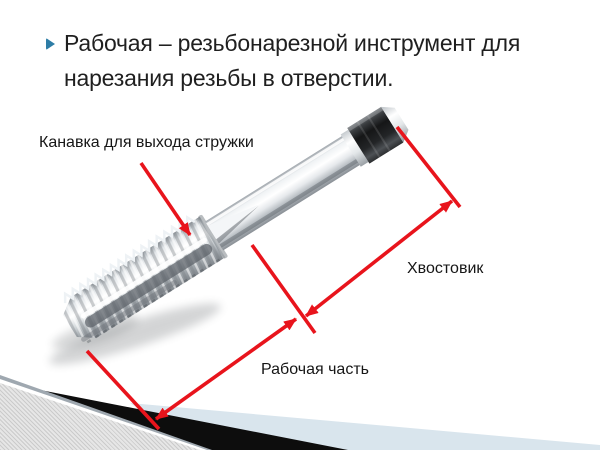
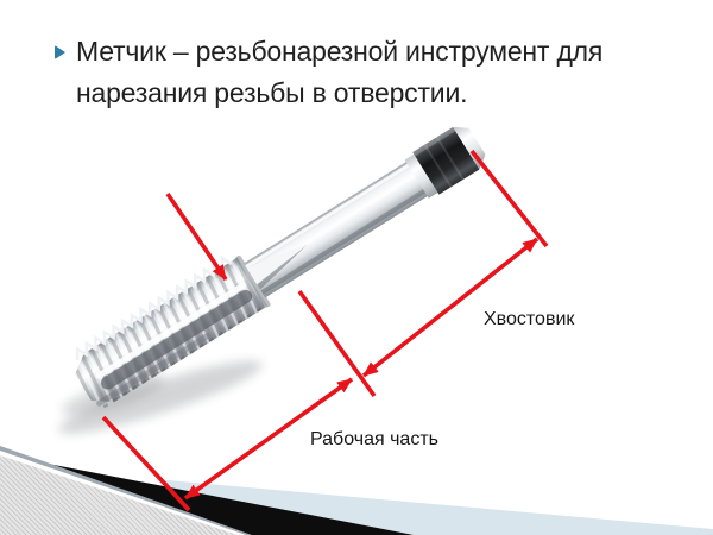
- Рабочая – резьбонарезной инструмент для
+ Метчик – резьбонарезной инструмент для
  нарезания резьбы в отверстии.
- Канавка для выхода стружки
  Хвостовик
  Рабочая часть
